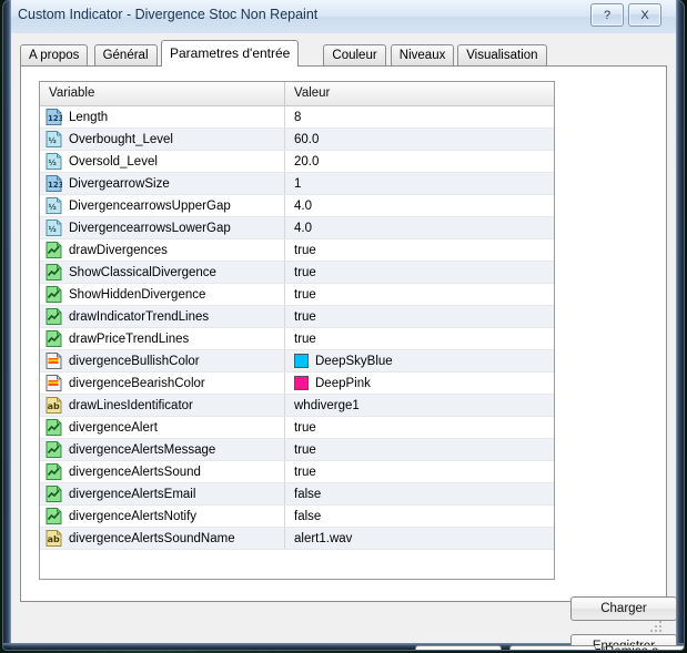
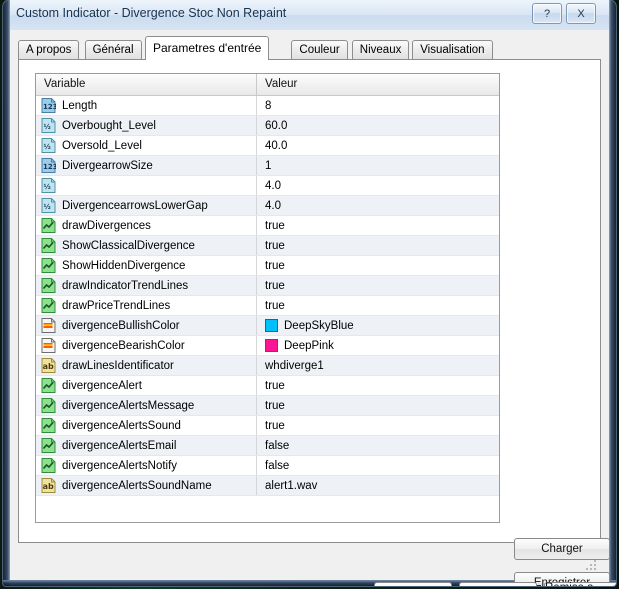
  Custom Indicator - Divergence Stoc Non Repaint
  ?
  X
  A propos
  Général
  Parametres d'entrée
  Couleur
  Niveaux
  Visualisation
  Variable
  Valeur
  123
  Length
  8
  ½
  Overbought_Level
  60.0
  ½
  Oversold_Level
- 20.0
+ 40.0
  123
  DivergearrowSize
  1
  ½
- DivergencearrowsUpperGap
  4.0
  ½
  DivergencearrowsLowerGap
  4.0
  drawDivergences
  true
  ShowClassicalDivergence
  true
  ShowHiddenDivergence
  true
  drawIndicatorTrendLines
  true
  drawPriceTrendLines
  true
  divergenceBullishColor
  DeepSkyBlue
  divergenceBearishColor
  DeepPink
  ab
  drawLinesIdentificator
  whdiverge1
  divergenceAlert
  true
  divergenceAlertsMessage
  true
  divergenceAlertsSound
  true
  divergenceAlertsEmail
  false
  divergenceAlertsNotify
  false
  ab
  divergenceAlertsSoundName
  alert1.wav
  Charger
